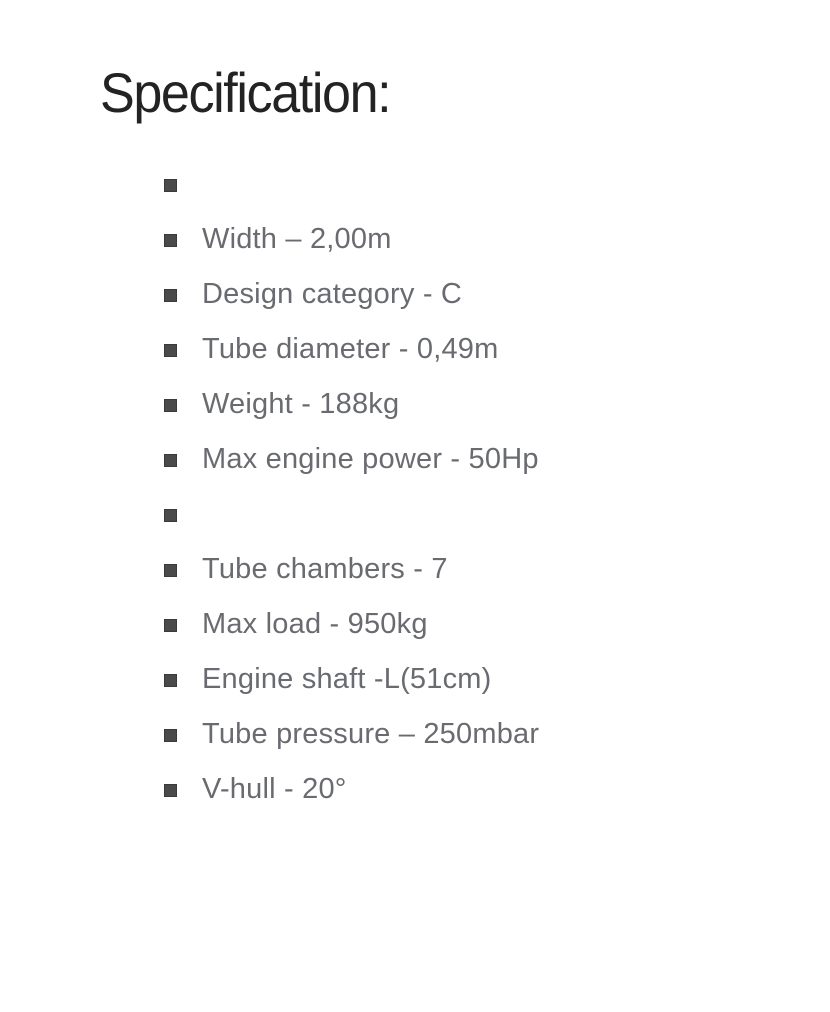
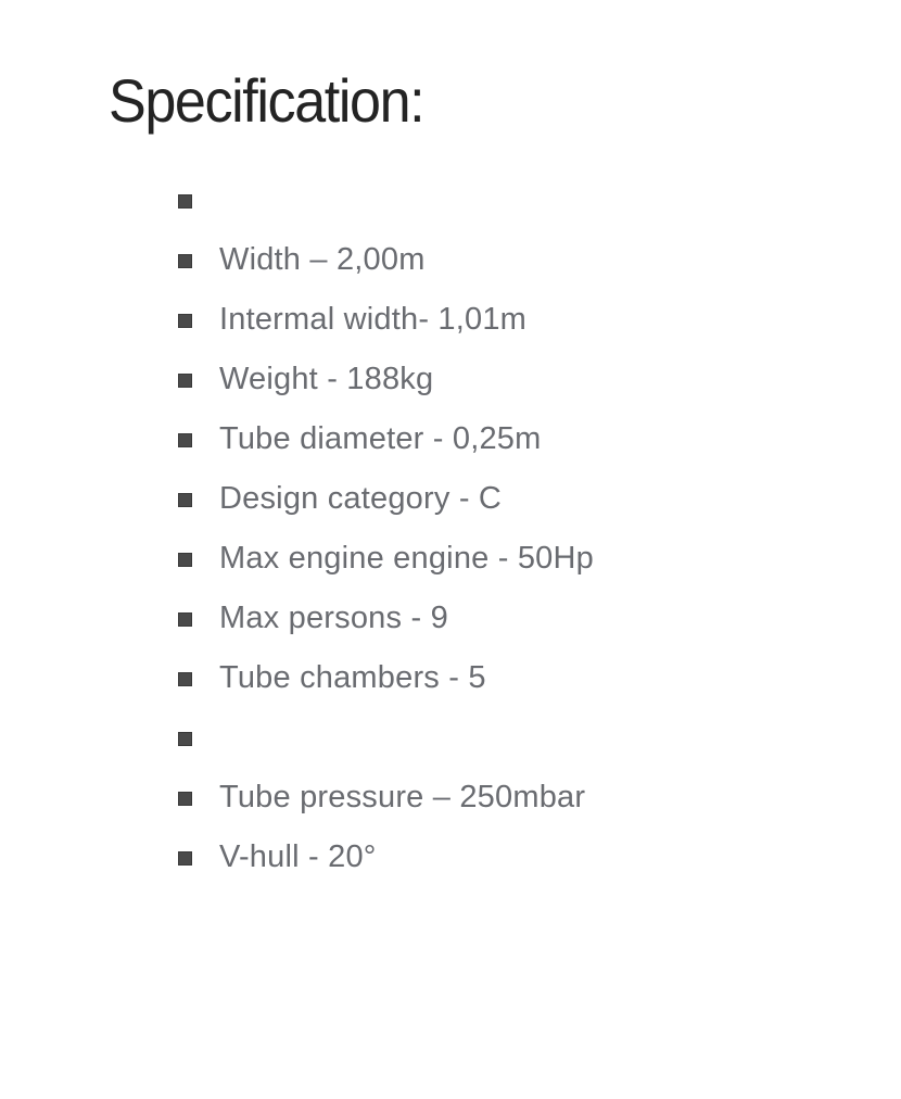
  Specification:
  Width – 2,00m
+ Intermal width- 1,01m
- Design category - C
+ Weight - 188kg
- Tube diameter - 0,49m
+ Tube diameter - 0,25m
- Weight - 188kg
+ Design category - C
- Max engine power - 50Hp
+ Max engine engine - 50Hp
+ Max persons - 9
- Tube chambers - 7
+ Tube chambers - 5
- Max load - 950kg
- Engine shaft -L(51cm)
  Tube pressure – 250mbar
  V-hull - 20°
